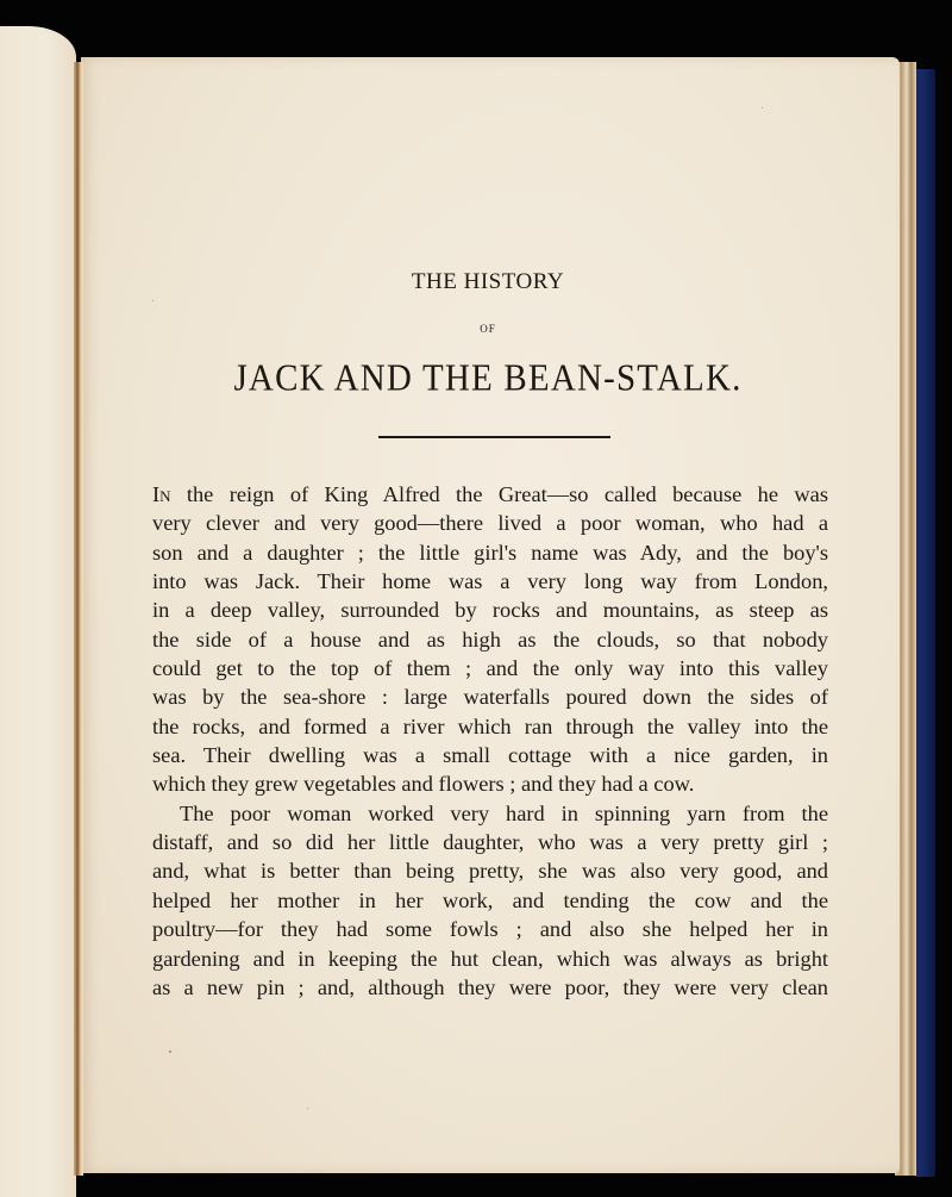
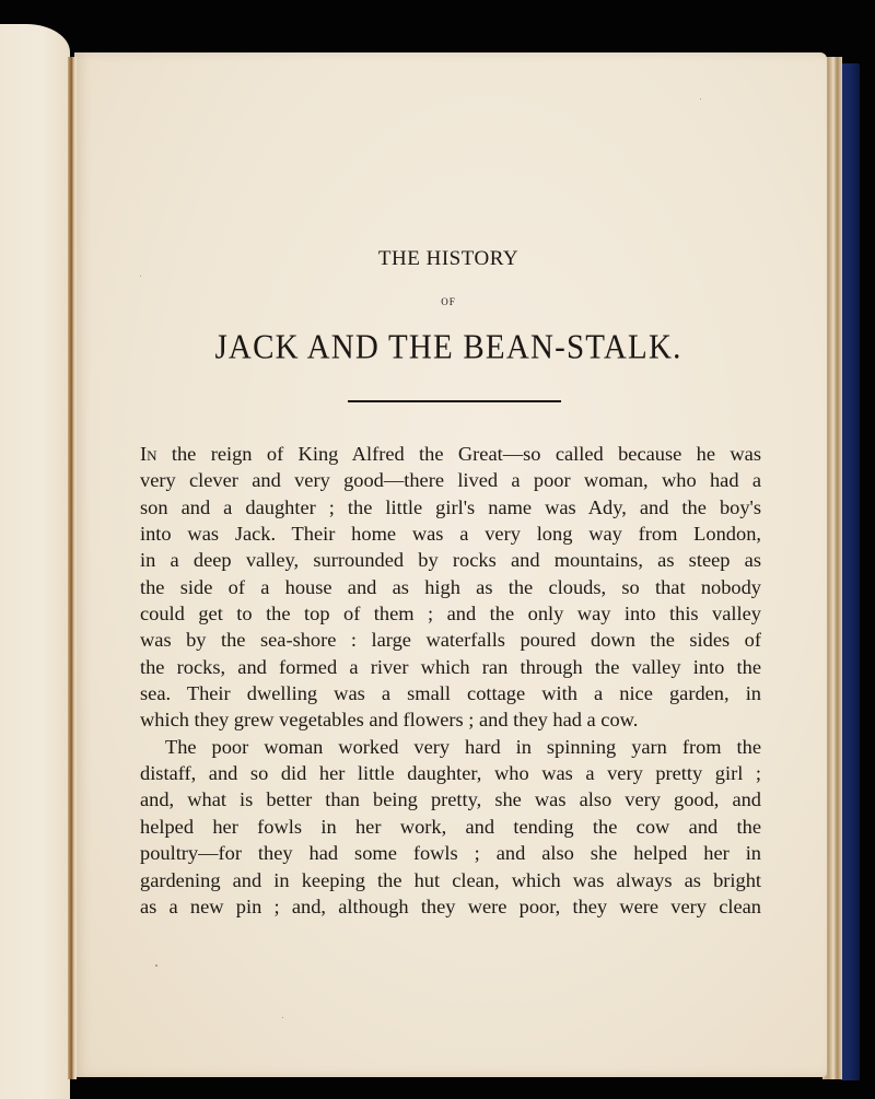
  THE HISTORY
  OF
  JACK AND THE BEAN-STALK.
  In the reign of King Alfred the Great—so called because he was
  very clever and very good—there lived a poor woman, who had a
  son and a daughter ; the little girl's name was Ady, and the boy's
  into was Jack. Their home was a very long way from London,
  in a deep valley, surrounded by rocks and mountains, as steep as
  the side of a house and as high as the clouds, so that nobody
  could get to the top of them ; and the only way into this valley
  was by the sea-shore : large waterfalls poured down the sides of
  the rocks, and formed a river which ran through the valley into the
  sea. Their dwelling was a small cottage with a nice garden, in
  which they grew vegetables and flowers ; and they had a cow.
  The poor woman worked very hard in spinning yarn from the
  distaff, and so did her little daughter, who was a very pretty girl ;
  and, what is better than being pretty, she was also very good, and
- helped her mother in her work, and tending the cow and the
+ helped her fowls in her work, and tending the cow and the
  poultry—for they had some fowls ; and also she helped her in
  gardening and in keeping the hut clean, which was always as bright
  as a new pin ; and, although they were poor, they were very clean
